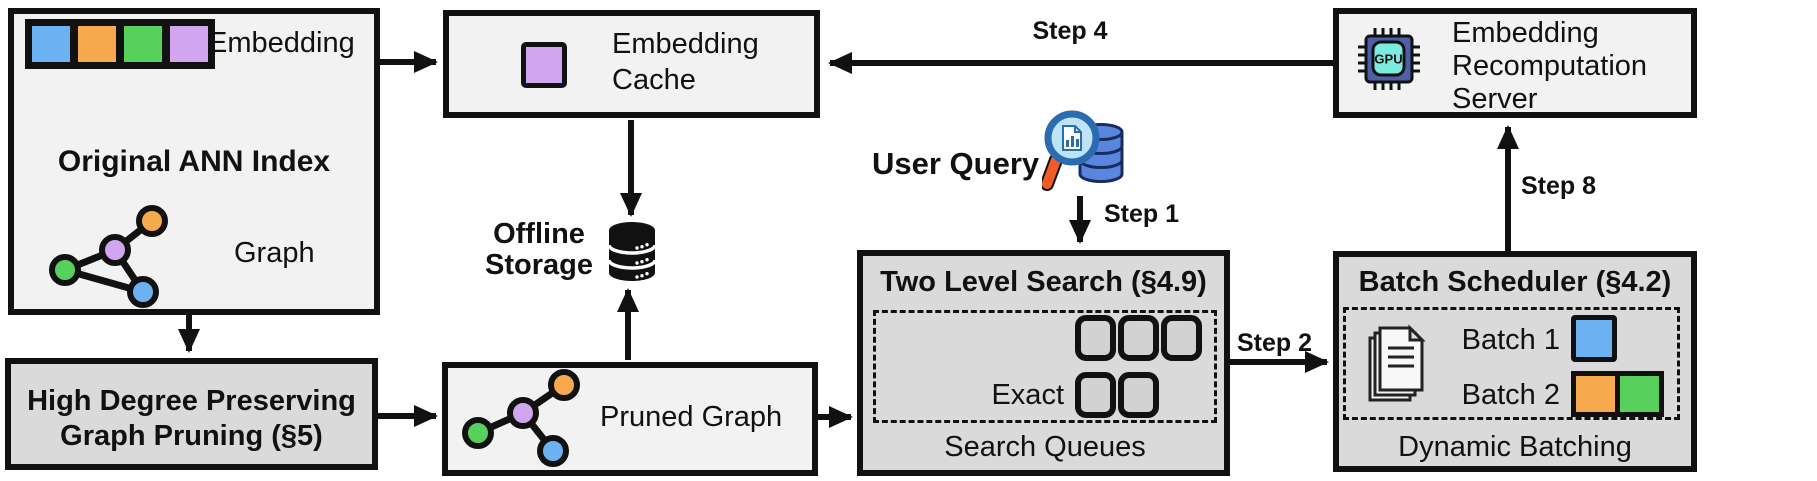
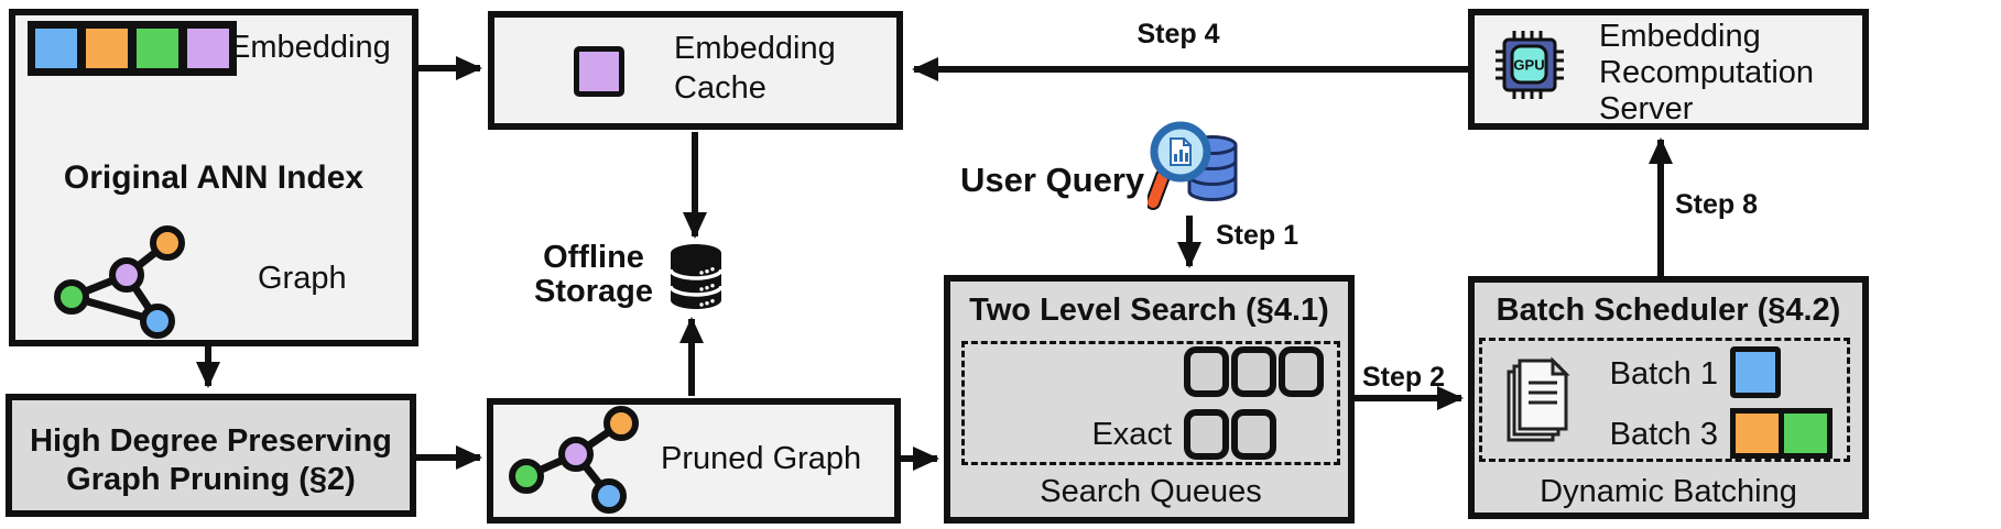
  Embedding
  Original ANN Index
  Graph
  Embedding Cache
  Offline Storage
  User Query
  Step 1
- Two Level Search (§4.9)
+ Two Level Search (§4.1)
  Exact
  Search Queues
  Step 2
  Batch Scheduler (§4.2)
  Batch 1
- Batch 2
+ Batch 3
  Dynamic Batching
  Step 8
  GPU
  Embedding Recomputation Server
  Step 4
- High Degree Preserving Graph Pruning (§5)
+ High Degree Preserving Graph Pruning (§2)
  Pruned Graph
